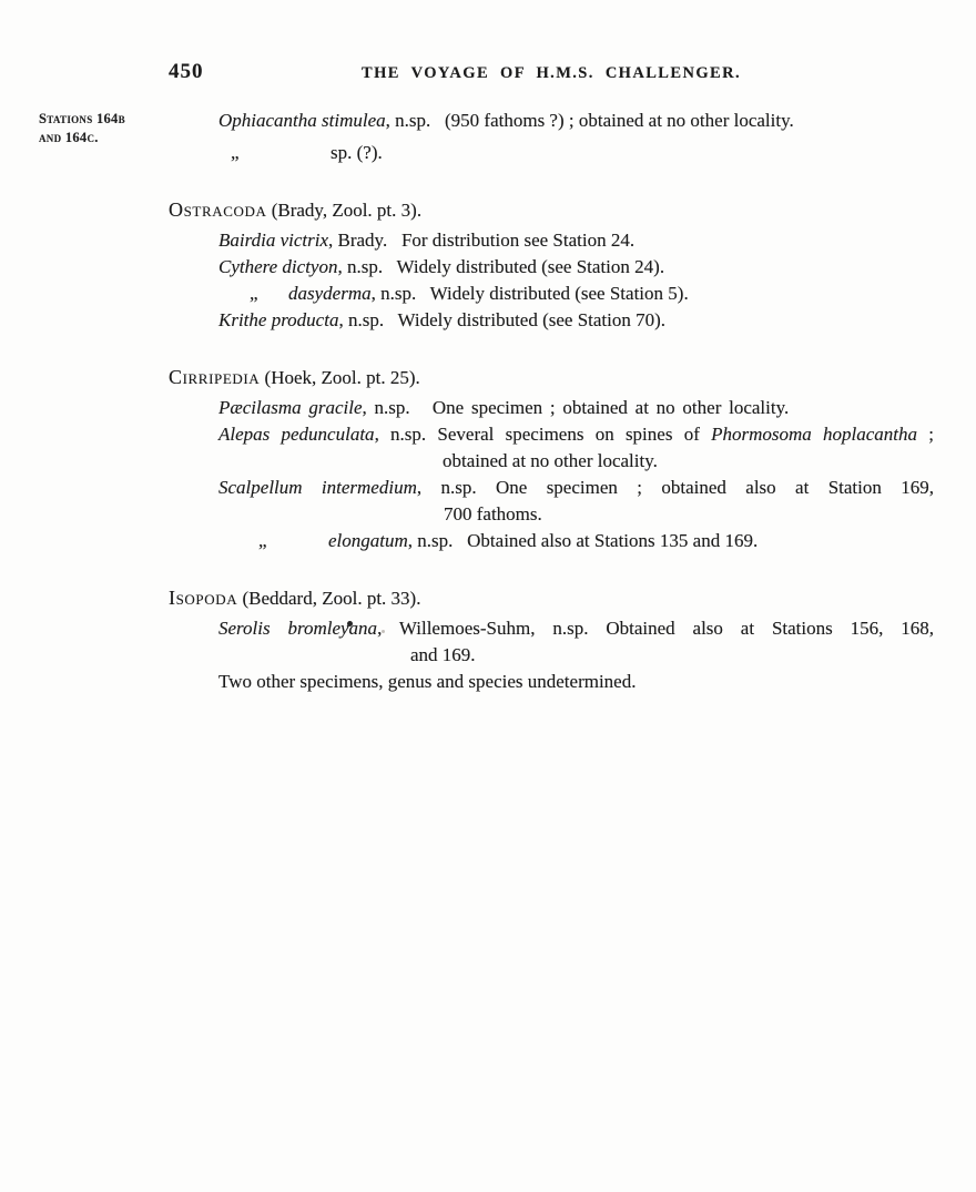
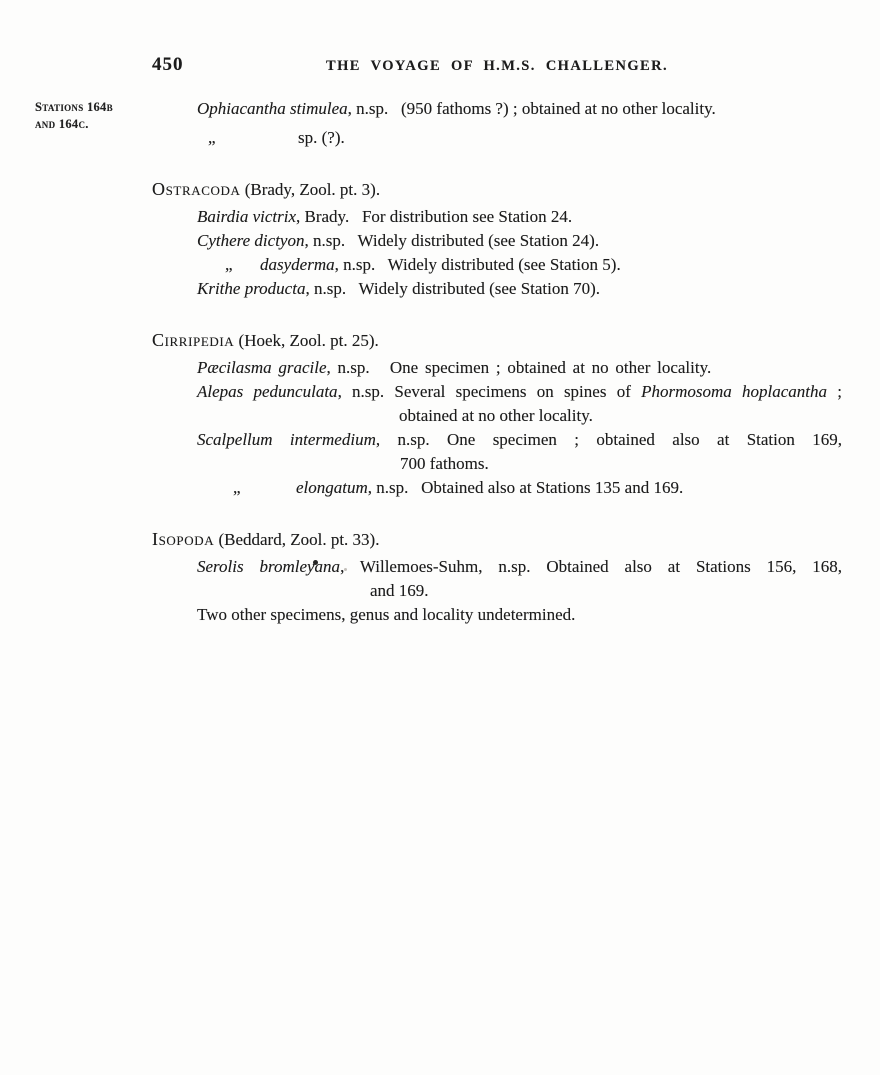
  Stations 164b
  and 164c.
  450
  THE VOYAGE OF H.M.S. CHALLENGER.
  Ophiacantha stimulea, n.sp. (950 fathoms ?) ; obtained at no other locality.
  „ sp. (?).
  Ostracoda (Brady, Zool. pt. 3).
  Bairdia victrix, Brady. For distribution see Station 24.
  Cythere dictyon, n.sp. Widely distributed (see Station 24).
  „ dasyderma, n.sp. Widely distributed (see Station 5).
  Krithe producta, n.sp. Widely distributed (see Station 70).
  Cirripedia (Hoek, Zool. pt. 25).
  Pæcilasma gracile, n.sp. One specimen ; obtained at no other locality.
  Alepas pedunculata, n.sp. Several specimens on spines of Phormosoma hoplacantha ;
  obtained at no other locality.
  Scalpellum intermedium, n.sp. One specimen ; obtained also at Station 169,
  700 fathoms.
  „ elongatum, n.sp. Obtained also at Stations 135 and 169.
  Isopoda (Beddard, Zool. pt. 33).
  Serolis bromleyana, Willemoes-Suhm, n.sp. Obtained also at Stations 156, 168,
  and 169.
- Two other specimens, genus and species undetermined.
+ Two other specimens, genus and locality undetermined.
